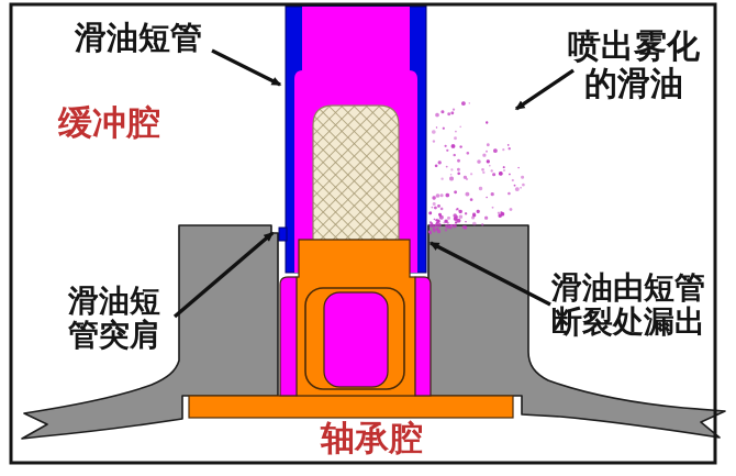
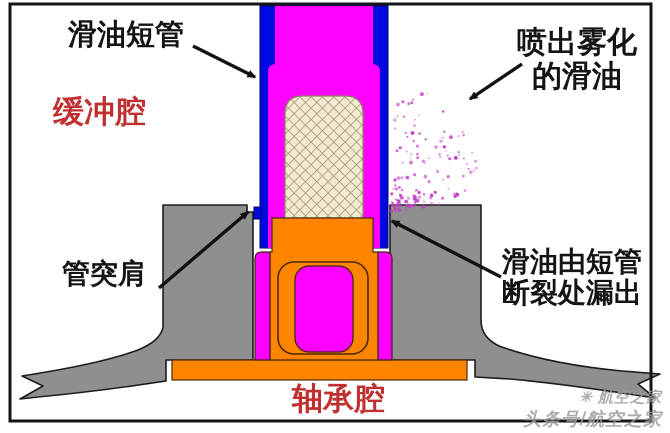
  滑油短管
  缓冲腔
- 滑油短
  管突肩
  喷出雾化
  的滑油
  滑油由短管
  断裂处漏出
  轴承腔
+ ✳ 航空之家
+ 头条号/航空之家
